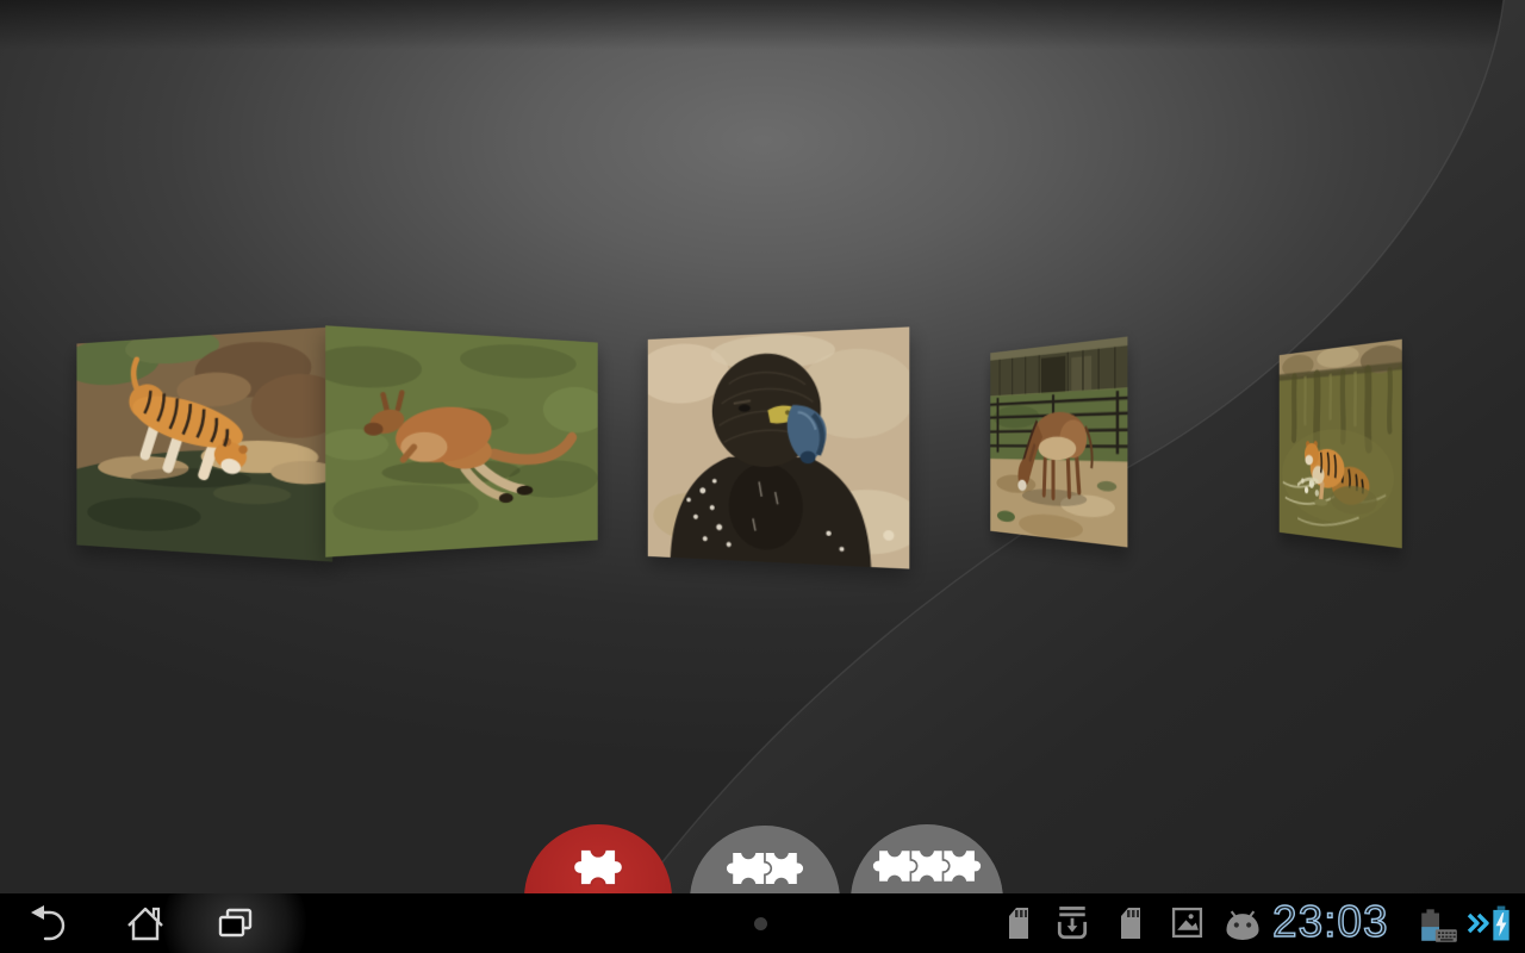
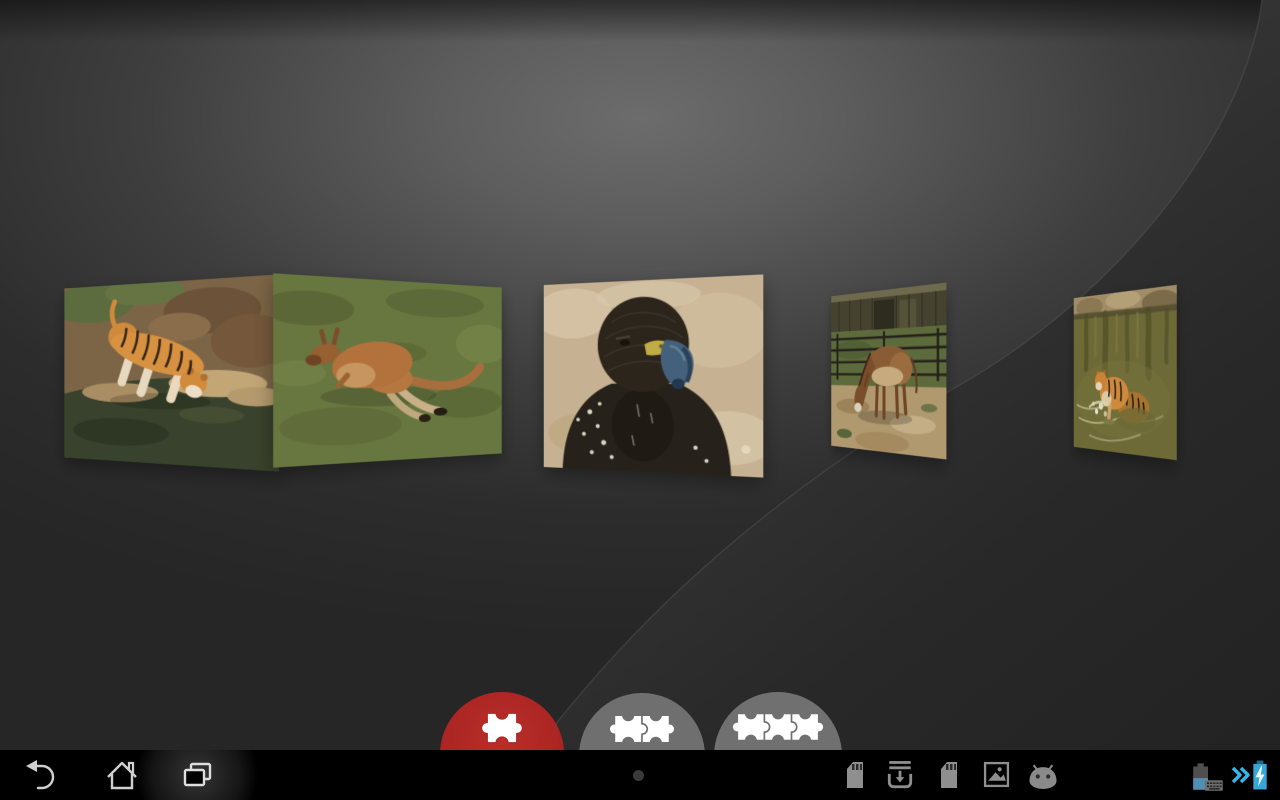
- 23:03
